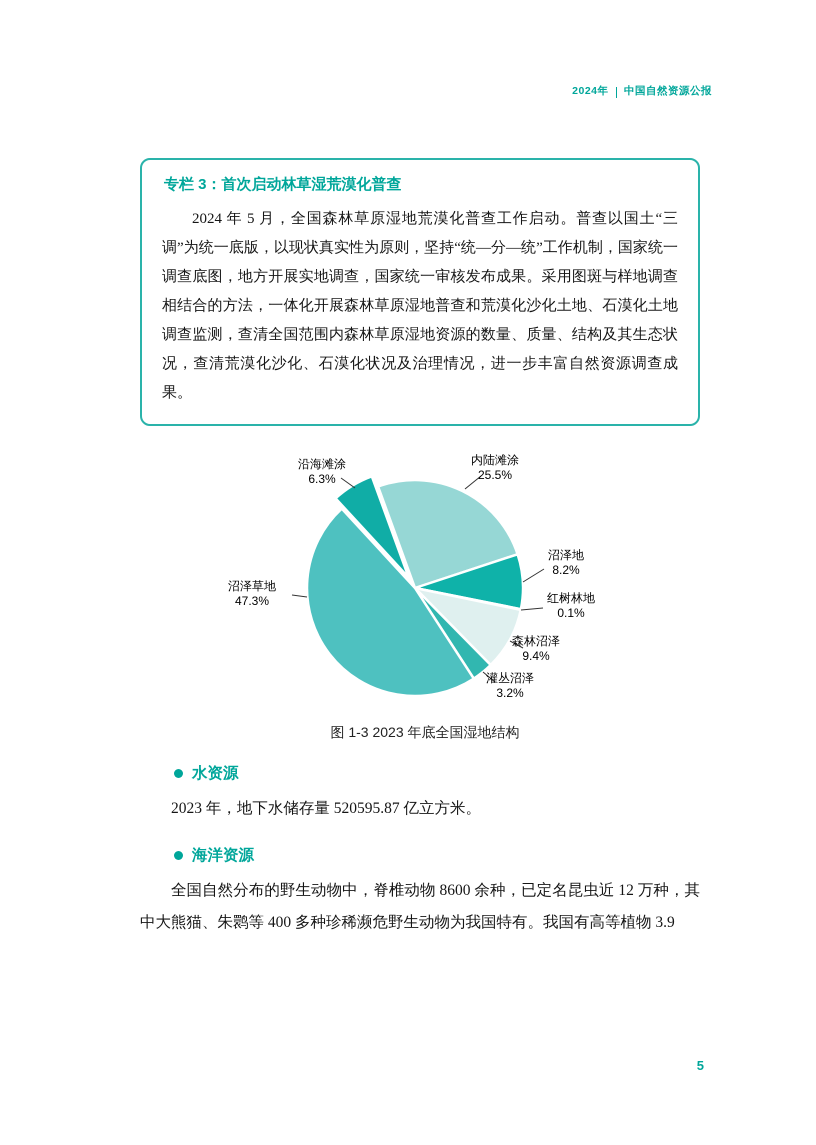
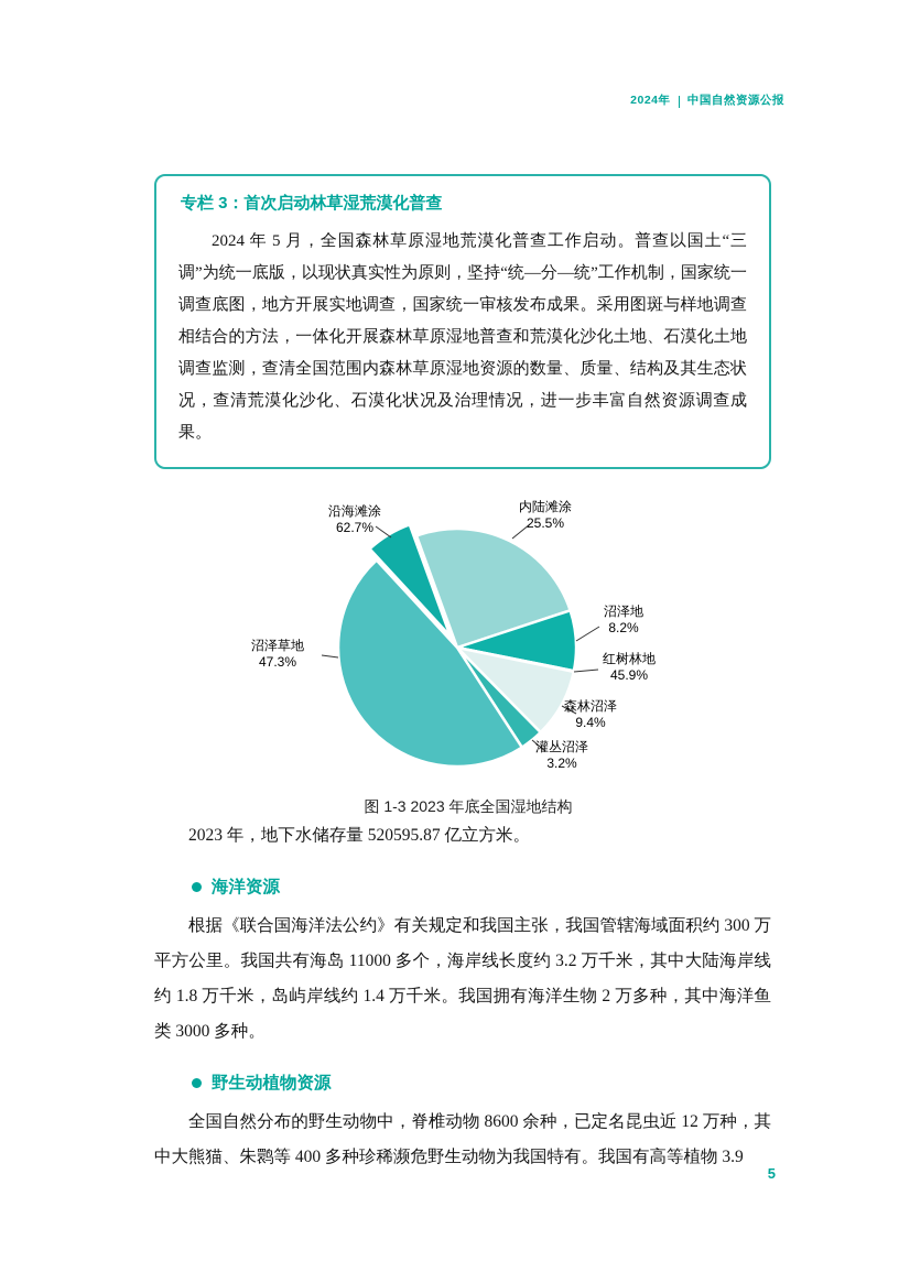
  2024年
  中国自然资源公报
  专栏 3：首次启动林草湿荒漠化普查
  2024 年 5 月，全国森林草原湿地荒漠化普查工作启动。普查以国土“三调”为统一底版，以现状真实性为原则，坚持“统—分—统”工作机制，国家统一调查底图，地方开展实地调查，国家统一审核发布成果。采用图斑与样地调查相结合的方法，一体化开展森林草原湿地普查和荒漠化沙化土地、石漠化土地调查监测，查清全国范围内森林草原湿地资源的数量、质量、结构及其生态状况，查清荒漠化沙化、石漠化状况及治理情况，进一步丰富自然资源调查成果。
  沿海滩涂
- 6.3%
+ 62.7%
  内陆滩涂
  25.5%
  沼泽地
  8.2%
  红树林地
- 0.1%
+ 45.9%
  森林沼泽
  9.4%
  灌丛沼泽
  3.2%
  沼泽草地
  47.3%
  图 1-3 2023 年底全国湿地结构
- 水资源
  2023 年，地下水储存量 520595.87 亿立方米。
  海洋资源
+ 根据《联合国海洋法公约》有关规定和我国主张，我国管辖海域面积约 300 万平方公里。我国共有海岛 11000 多个，海岸线长度约 3.2 万千米，其中大陆海岸线约 1.8 万千米，岛屿岸线约 1.4 万千米。我国拥有海洋生物 2 万多种，其中海洋鱼类 3000 多种。
+ 野生动植物资源
  全国自然分布的野生动物中，脊椎动物 8600 余种，已定名昆虫近 12 万种，其中大熊猫、朱鹮等 400 多种珍稀濒危野生动物为我国特有。我国有高等植物 3.9
  5
